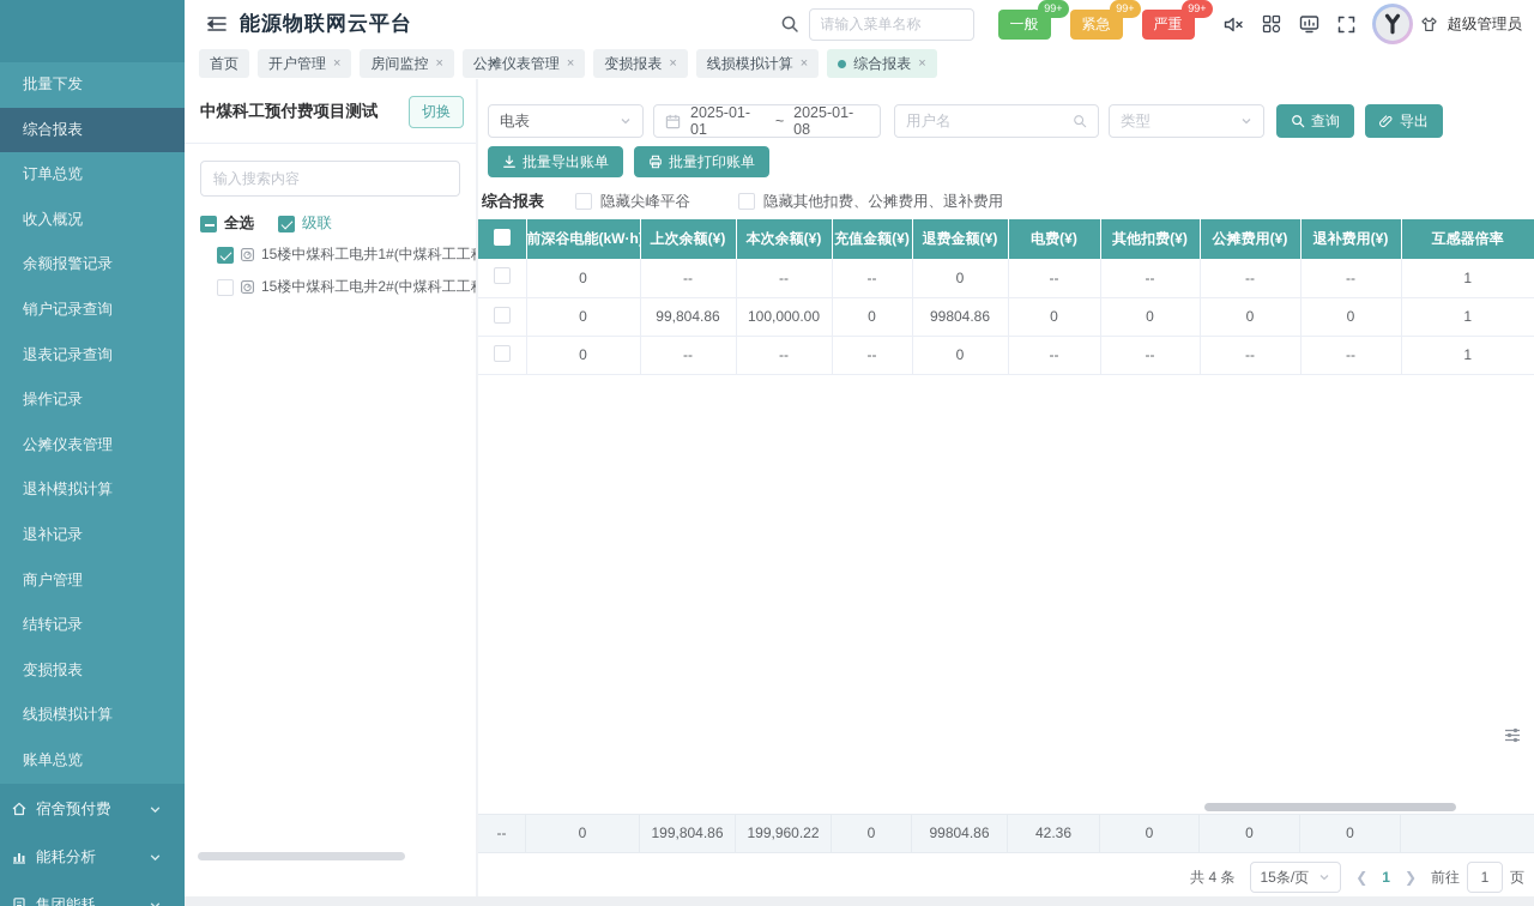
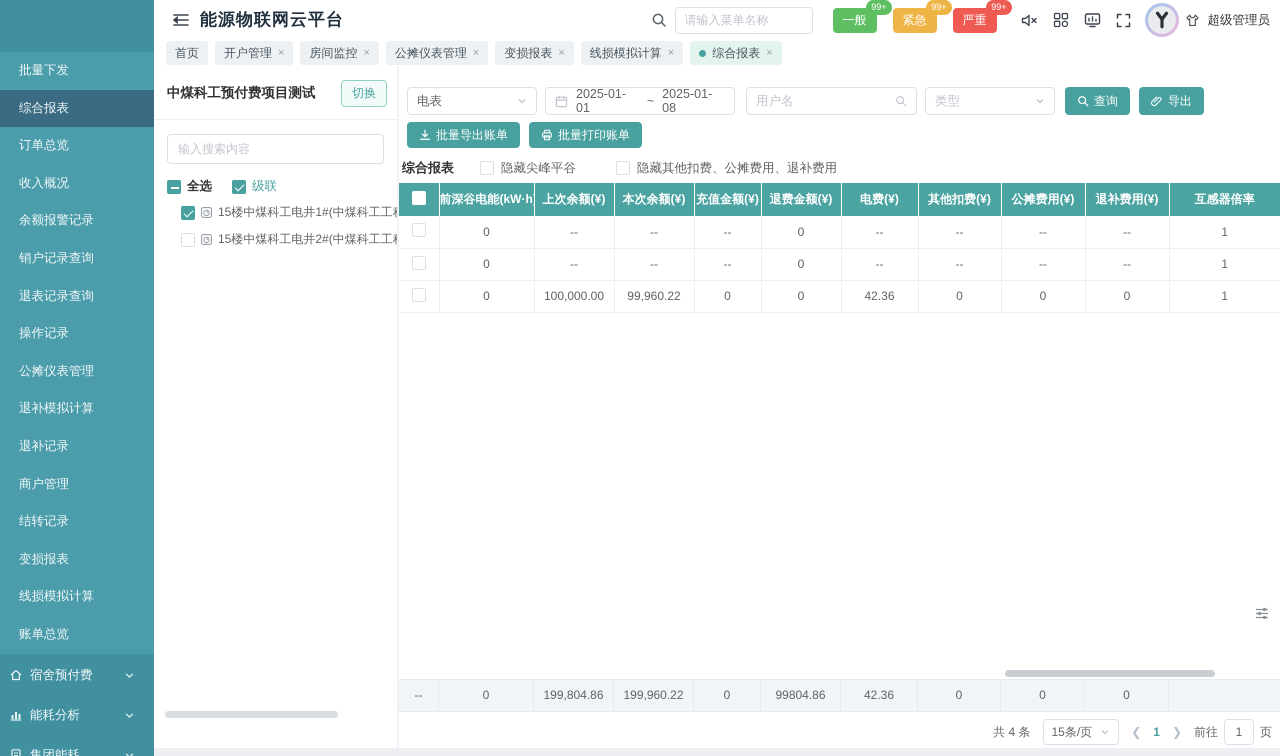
  批量下发
  综合报表
  订单总览
  收入概况
  余额报警记录
  销户记录查询
  退表记录查询
  操作记录
  公摊仪表管理
  退补模拟计算
  退补记录
  商户管理
  结转记录
  变损报表
  线损模拟计算
  账单总览
  宿舍预付费
  能耗分析
  集团能耗
  能源物联网云平台
  请输入菜单名称
  一般
  99+
  紧急
  99+
  严重
  99+
  超级管理员
  首页
  开户管理
  ×
  房间监控
  ×
  公摊仪表管理
  ×
  变损报表
  ×
  线损模拟计算
  ×
  综合报表
  ×
  中煤科工预付费项目测试
  切换
  输入搜索内容
  全选
  级联
  15楼中煤科工电井1#(中煤科工工
  15楼中煤科工电井2#(中煤科工工
  电表
  2025-01-01
  ~
  2025-01-08
  用户名
  类型
  查询
  导出
  批量导出账单
  批量打印账单
  综合报表
  隐藏尖峰平谷
  隐藏其他扣费、公摊费用、退补费用
  	前深谷电能(kW·h	上次余额(¥)	本次余额(¥)	充值金额(¥)	退费金额(¥)	电费(¥)	其他扣费(¥)	公摊费用(¥)	退补费用(¥)	互感器倍率
  	0	--	--	--	0	--	--	--	--	1
- 	0	99,804.86	100,000.00	0	99804.86	0	0	0	0	1
  	0	--	--	--	0	--	--	--	--	1
+ 	0	100,000.00	99,960.22	0	0	42.36	0	0	0	1
  --
  0
  199,804.86
  199,960.22
  0
  99804.86
  42.36
  0
  0
  0
  共 4 条
  15条/页
  ❮
  1
  ❯
  前往
  1
  页
